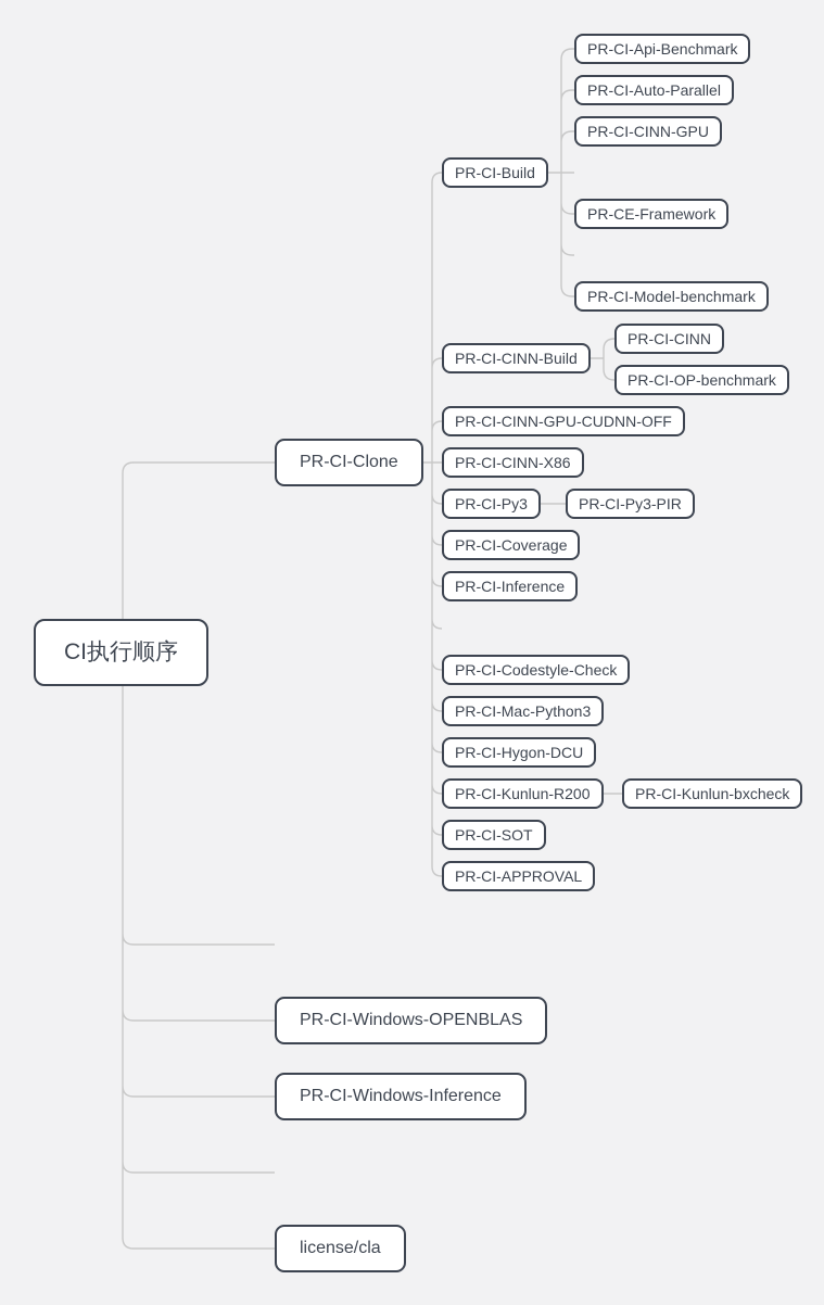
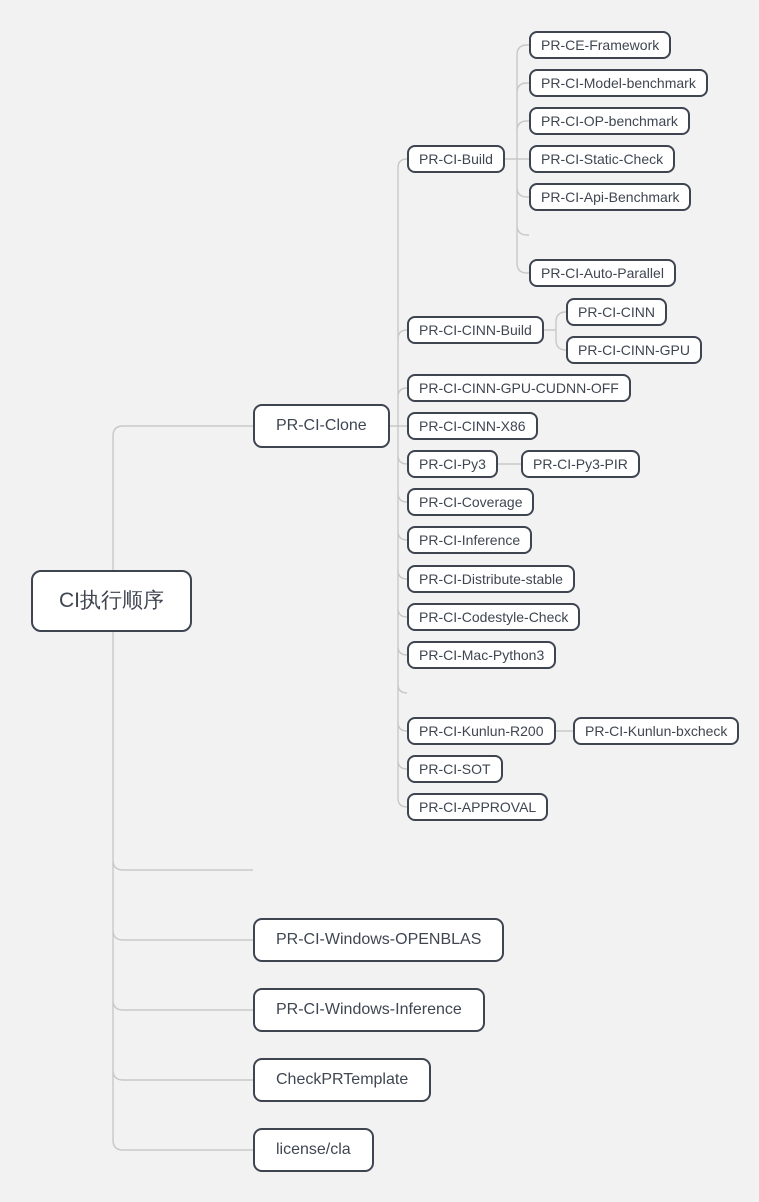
  CI执行顺序
  PR-CI-Clone
  PR-CI-Build
- PR-CI-Api-Benchmark
+ PR-CE-Framework
- PR-CI-Auto-Parallel
+ PR-CI-Model-benchmark
- PR-CI-CINN-GPU
+ PR-CI-OP-benchmark
+ PR-CI-Static-Check
- PR-CE-Framework
+ PR-CI-Api-Benchmark
- PR-CI-Model-benchmark
+ PR-CI-Auto-Parallel
  PR-CI-CINN-Build
  PR-CI-CINN
- PR-CI-OP-benchmark
+ PR-CI-CINN-GPU
  PR-CI-CINN-GPU-CUDNN-OFF
  PR-CI-CINN-X86
  PR-CI-Py3
  PR-CI-Py3-PIR
  PR-CI-Coverage
  PR-CI-Inference
+ PR-CI-Distribute-stable
  PR-CI-Codestyle-Check
  PR-CI-Mac-Python3
- PR-CI-Hygon-DCU
  PR-CI-Kunlun-R200
  PR-CI-Kunlun-bxcheck
  PR-CI-SOT
  PR-CI-APPROVAL
  PR-CI-Windows-OPENBLAS
  PR-CI-Windows-Inference
+ CheckPRTemplate
  license/cla
